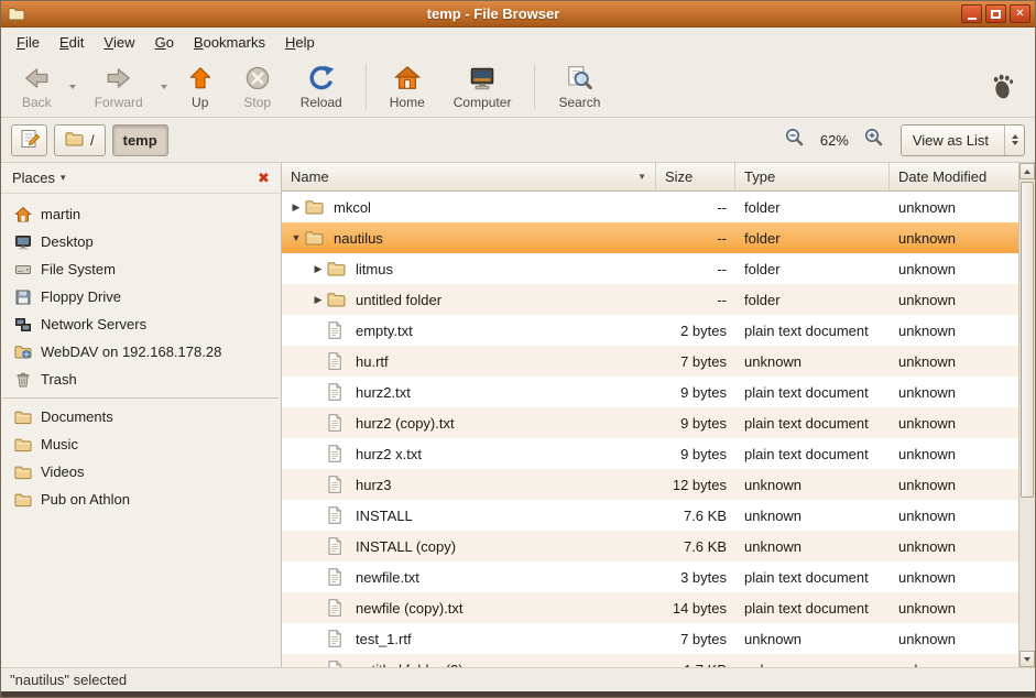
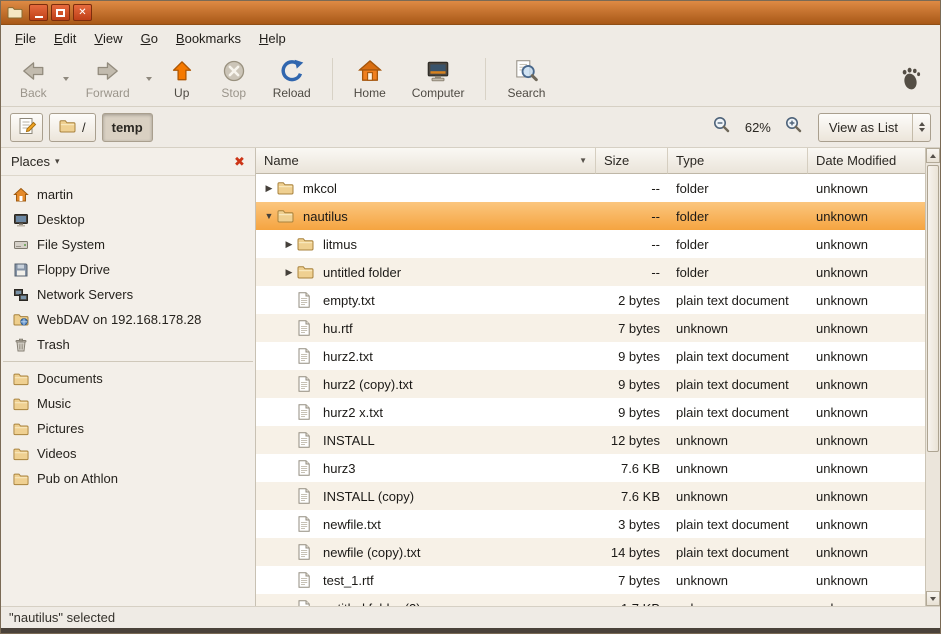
- temp - File Browser
  ✕
  F
  ile
  E
  dit
  V
  iew
  G
  o
  B
  ookmarks
  H
  elp
  Back
  Forward
  Up
  Stop
  Reload
  Home
  Computer
  Search
  /
  temp
  62%
  View as List
  Places
  ▾
  ✖
  martin
  Desktop
  File System
  Floppy Drive
  Network Servers
  WebDAV on 192.168.178.28
  Trash
  Documents
  Music
+ Pictures
  Videos
  Pub on Athlon
  Name
  ▼
  Size
  Type
  Date Modified
  ▶
  mkcol
  --
  folder
  unknown
  ▼
  nautilus
  --
  folder
  unknown
  ▶
  litmus
  --
  folder
  unknown
  ▶
  untitled folder
  --
  folder
  unknown
  empty.txt
  2 bytes
  plain text document
  unknown
  hu.rtf
  7 bytes
  unknown
  unknown
  hurz2.txt
  9 bytes
  plain text document
  unknown
  hurz2 (copy).txt
  9 bytes
  plain text document
  unknown
  hurz2 x.txt
  9 bytes
  plain text document
  unknown
- hurz3
+ INSTALL
  12 bytes
  unknown
  unknown
- INSTALL
+ hurz3
  7.6 KB
  unknown
  unknown
  INSTALL (copy)
  7.6 KB
  unknown
  unknown
  newfile.txt
  3 bytes
  plain text document
  unknown
  newfile (copy).txt
  14 bytes
  plain text document
  unknown
  test_1.rtf
  7 bytes
  unknown
  unknown
  "nautilus" selected
